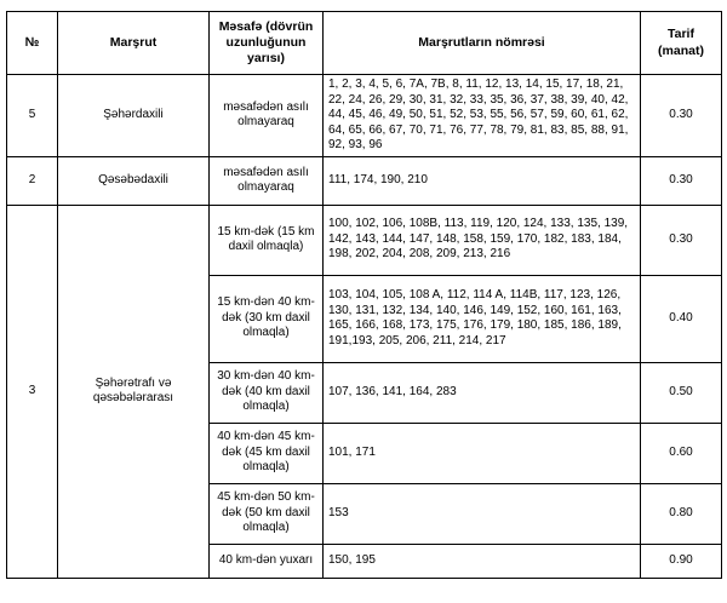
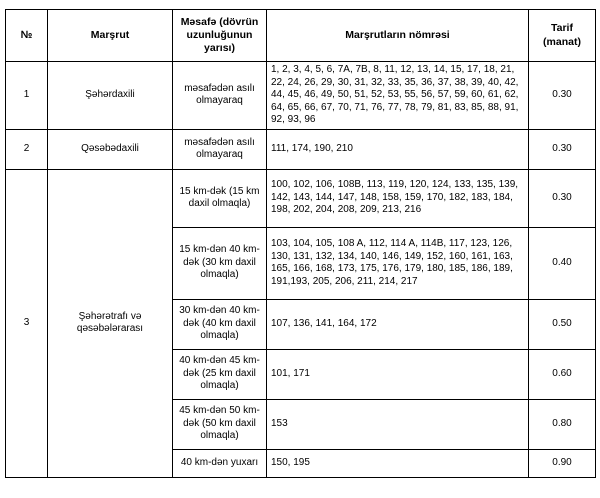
  №	Marşrut	Məsafə (dövrün uzunluğunun yarısı)	Marşrutların nömrəsi	Tarif (manat)
- 5	Şəhərdaxili	məsafədən asılı olmayaraq	1, 2, 3, 4, 5, 6, 7A, 7B, 8, 11, 12, 13, 14, 15, 17, 18, 21, 22, 24, 26, 29, 30, 31, 32, 33, 35, 36, 37, 38, 39, 40, 42, 44, 45, 46, 49, 50, 51, 52, 53, 55, 56, 57, 59, 60, 61, 62, 64, 65, 66, 67, 70, 71, 76, 77, 78, 79, 81, 83, 85, 88, 91, 92, 93, 96	0.30
+ 1	Şəhərdaxili	məsafədən asılı olmayaraq	1, 2, 3, 4, 5, 6, 7A, 7B, 8, 11, 12, 13, 14, 15, 17, 18, 21, 22, 24, 26, 29, 30, 31, 32, 33, 35, 36, 37, 38, 39, 40, 42, 44, 45, 46, 49, 50, 51, 52, 53, 55, 56, 57, 59, 60, 61, 62, 64, 65, 66, 67, 70, 71, 76, 77, 78, 79, 81, 83, 85, 88, 91, 92, 93, 96	0.30
  2	Qəsəbədaxili	məsafədən asılı olmayaraq	111, 174, 190, 210	0.30
  3	Şəhərətrafı və qəsəbələrarası	15 km-dək (15 km daxil olmaqla)	100, 102, 106, 108B, 113, 119, 120, 124, 133, 135, 139, 142, 143, 144, 147, 148, 158, 159, 170, 182, 183, 184, 198, 202, 204, 208, 209, 213, 216	0.30
  15 km-dən 40 km-dək (30 km daxil olmaqla)	103, 104, 105, 108 A, 112, 114 A, 114B, 117, 123, 126, 130, 131, 132, 134, 140, 146, 149, 152, 160, 161, 163, 165, 166, 168, 173, 175, 176, 179, 180, 185, 186, 189, 191,193, 205, 206, 211, 214, 217	0.40
- 30 km-dən 40 km-dək (40 km daxil olmaqla)	107, 136, 141, 164, 283	0.50
+ 30 km-dən 40 km-dək (40 km daxil olmaqla)	107, 136, 141, 164, 172	0.50
- 40 km-dən 45 km-dək (45 km daxil olmaqla)	101, 171	0.60
+ 40 km-dən 45 km-dək (25 km daxil olmaqla)	101, 171	0.60
  45 km-dən 50 km-dək (50 km daxil olmaqla)	153	0.80
  40 km-dən yuxarı	150, 195	0.90
